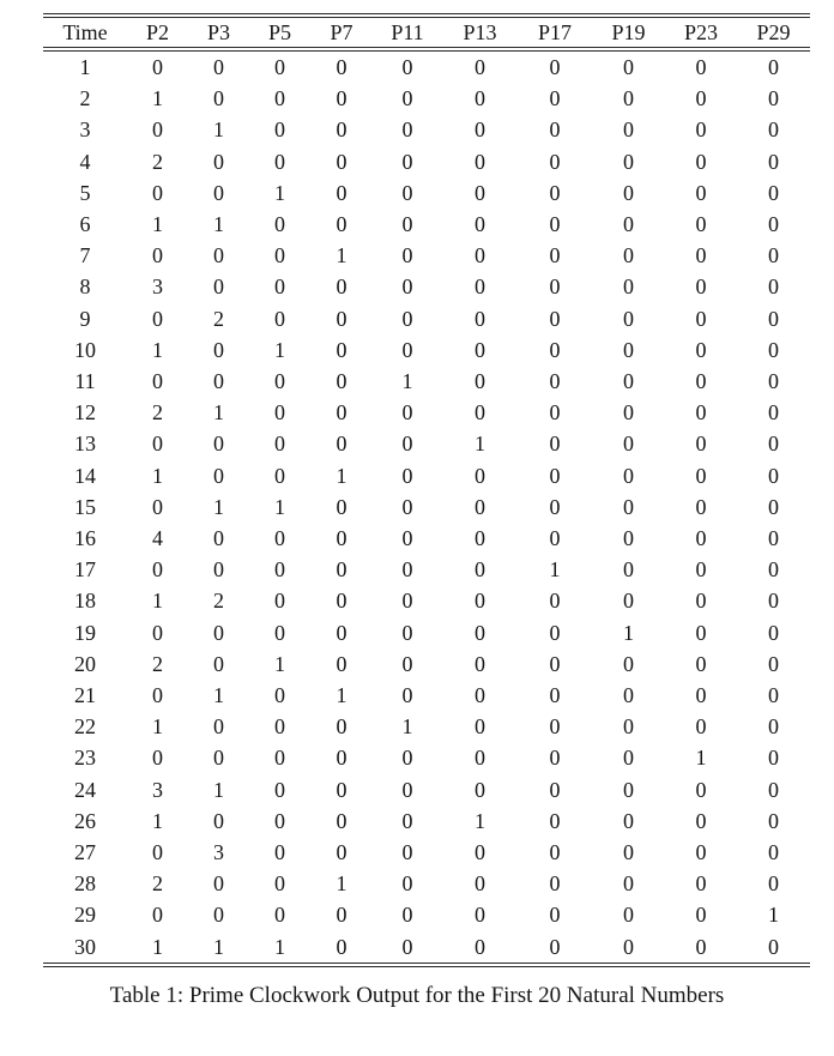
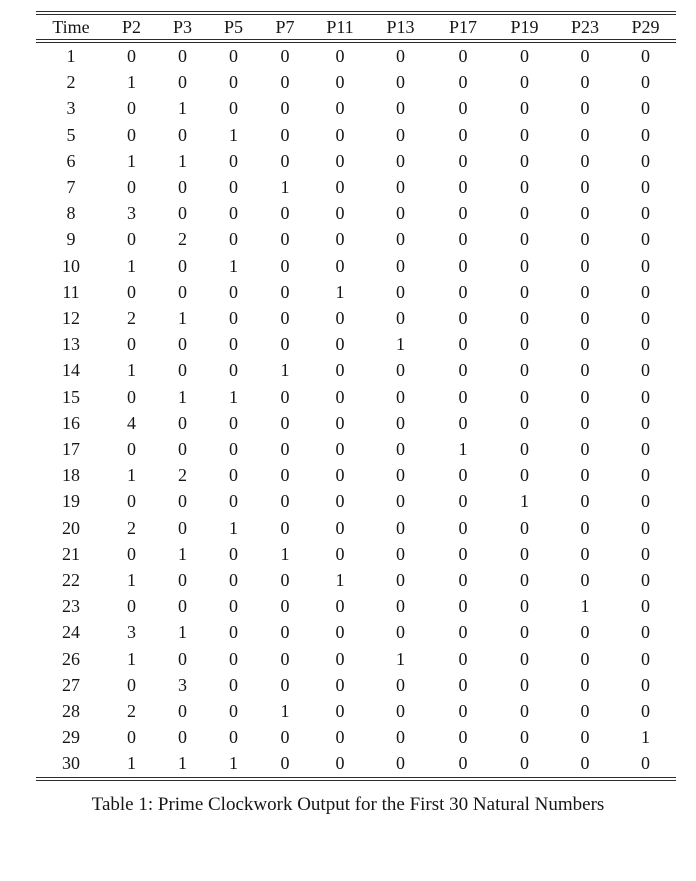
  Time	P2	P3	P5	P7	P11	P13	P17	P19	P23	P29
  1	0	0	0	0	0	0	0	0	0	0
  2	1	0	0	0	0	0	0	0	0	0
  3	0	1	0	0	0	0	0	0	0	0
- 4	2	0	0	0	0	0	0	0	0	0
  5	0	0	1	0	0	0	0	0	0	0
  6	1	1	0	0	0	0	0	0	0	0
  7	0	0	0	1	0	0	0	0	0	0
  8	3	0	0	0	0	0	0	0	0	0
  9	0	2	0	0	0	0	0	0	0	0
  10	1	0	1	0	0	0	0	0	0	0
  11	0	0	0	0	1	0	0	0	0	0
  12	2	1	0	0	0	0	0	0	0	0
  13	0	0	0	0	0	1	0	0	0	0
  14	1	0	0	1	0	0	0	0	0	0
  15	0	1	1	0	0	0	0	0	0	0
  16	4	0	0	0	0	0	0	0	0	0
  17	0	0	0	0	0	0	1	0	0	0
  18	1	2	0	0	0	0	0	0	0	0
  19	0	0	0	0	0	0	0	1	0	0
  20	2	0	1	0	0	0	0	0	0	0
  21	0	1	0	1	0	0	0	0	0	0
  22	1	0	0	0	1	0	0	0	0	0
  23	0	0	0	0	0	0	0	0	1	0
  24	3	1	0	0	0	0	0	0	0	0
  26	1	0	0	0	0	1	0	0	0	0
  27	0	3	0	0	0	0	0	0	0	0
  28	2	0	0	1	0	0	0	0	0	0
  29	0	0	0	0	0	0	0	0	0	1
  30	1	1	1	0	0	0	0	0	0	0
- Table 1: Prime Clockwork Output for the First 20 Natural Numbers
+ Table 1: Prime Clockwork Output for the First 30 Natural Numbers
